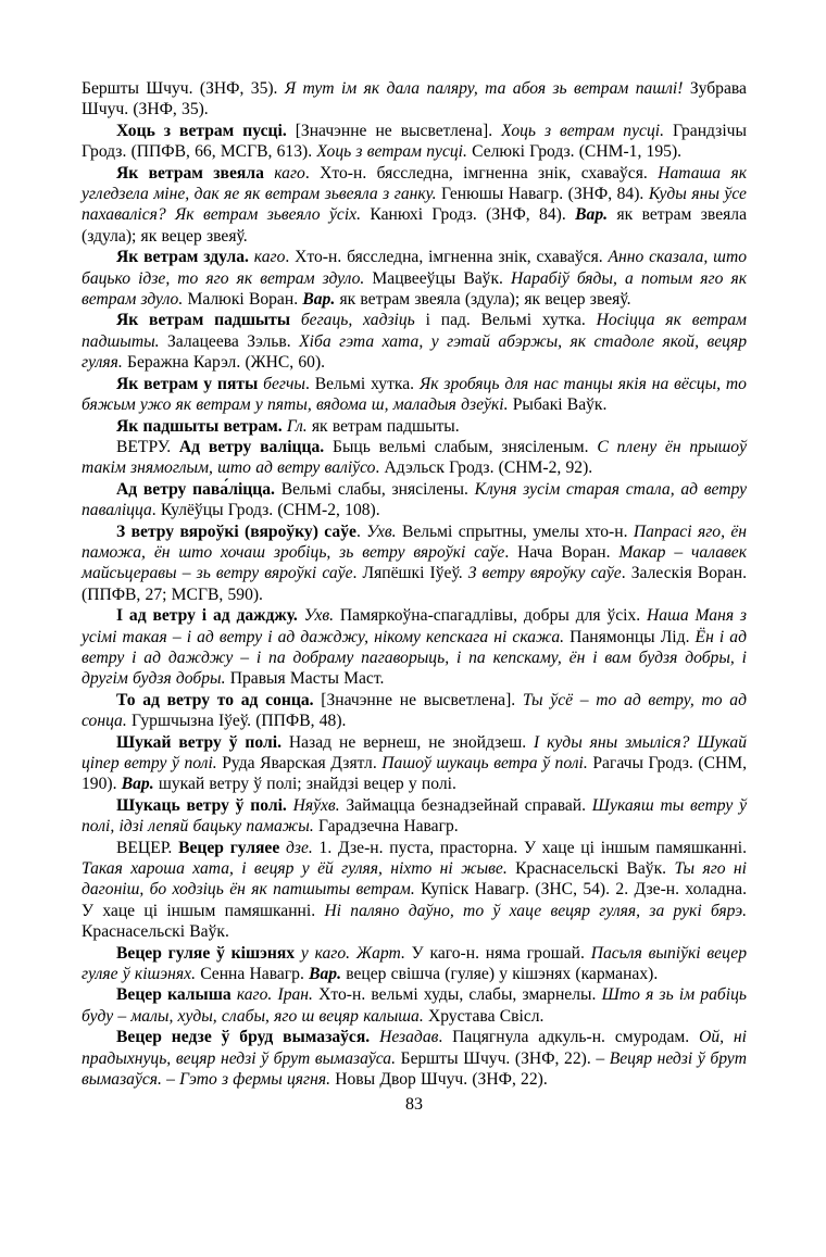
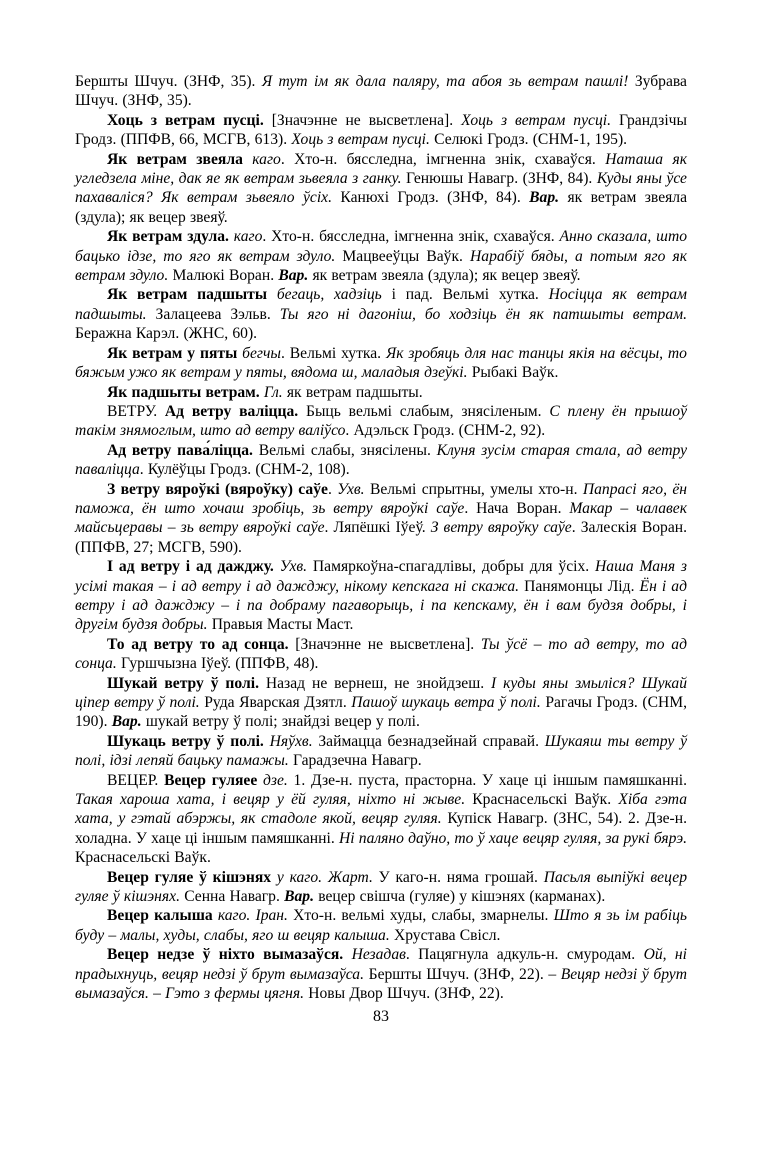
  Бершты Шчуч. (ЗНФ, 35). Я тут ім як дала паляру, та абоя зь ветрам пашлі! Зубрава Шчуч. (ЗНФ, 35).
  Хоць з ветрам пусці. [Значэнне не высветлена]. Хоць з ветрам пусці. Грандзічы Гродз. (ППФВ, 66, МСГВ, 613). Хоць з ветрам пусці. Селюкі Гродз. (СНМ-1, 195).
  Як ветрам звеяла каго. Хто-н. бясследна, імгненна знік, схаваўся. Наташа як угледзела міне, дак яе як ветрам зьвеяла з ганку. Генюшы Навагр. (ЗНФ, 84). Куды яны ўсе пахаваліся? Як ветрам зьвеяло ўсіх. Канюхі Гродз. (ЗНФ, 84). Вар. як ветрам звеяла (здула); як вецер звеяў.
  Як ветрам здула. каго. Хто-н. бясследна, імгненна знік, схаваўся. Анно сказала, што бацько ідзе, то яго як ветрам здуло. Мацвееўцы Ваўк. Нарабіў бяды, а потым яго як ветрам здуло. Малюкі Воран. Вар. як ветрам звеяла (здула); як вецер звеяў.
- Як ветрам падшыты бегаць, хадзіць і пад. Вельмі хутка. Носіцца як ветрам падшыты. Залацеева Зэльв. Хіба гэта хата, у гэтай абэржы, як стадоле якой, вецяр гуляя. Беражна Карэл. (ЖНС, 60).
+ Як ветрам падшыты бегаць, хадзіць і пад. Вельмі хутка. Носіцца як ветрам падшыты. Залацеева Зэльв. Ты яго ні дагоніш, бо ходзіць ён як патшыты ветрам. Беражна Карэл. (ЖНС, 60).
  Як ветрам у пяты бегчы. Вельмі хутка. Як зробяць для нас танцы якія на вёсцы, то бяжым ужо як ветрам у пяты, вядома ш, маладыя дзеўкі. Рыбакі Ваўк.
  Як падшыты ветрам. Гл. як ветрам падшыты.
  ВЕТРУ. Ад ветру валіцца. Быць вельмі слабым, знясіленым. С плену ён прышоў такім знямоглым, што ад ветру валіўсо. Адэльск Гродз. (СНМ-2, 92).
  Ад ветру пава́ліцца. Вельмі слабы, знясілены. Клуня зусім старая стала, ад ветру паваліцца. Кулёўцы Гродз. (СНМ-2, 108).
  З ветру вяроўкі (вяроўку) саўе. Ухв. Вельмі спрытны, умелы хто-н. Папрасі яго, ён паможа, ён што хочаш зробіць, зь ветру вяроўкі саўе. Нача Воран. Макар – чалавек майсьцеравы – зь ветру вяроўкі саўе. Ляпёшкі Іўеў. З ветру вяроўку саўе. Залескія Воран. (ППФВ, 27; МСГВ, 590).
  І ад ветру і ад дажджу. Ухв. Памяркоўна-спагадлівы, добры для ўсіх. Наша Маня з усімі такая – і ад ветру і ад дажджу, нікому кепскага ні скажа. Панямонцы Лід. Ён і ад ветру і ад дажджу – і па добраму пагаворыць, і па кепскаму, ён і вам будзя добры, і другім будзя добры. Правыя Масты Маст.
  То ад ветру то ад сонца. [Значэнне не высветлена]. Ты ўсё – то ад ветру, то ад сонца. Гуршчызна Іўеў. (ППФВ, 48).
  Шукай ветру ў полі. Назад не вернеш, не знойдзеш. І куды яны змыліся? Шукай ціпер ветру ў полі. Руда Яварская Дзятл. Пашоў шукаць ветра ў полі. Рагачы Гродз. (СНМ, 190). Вар. шукай ветру ў полі; знайдзі вецер у полі.
  Шукаць ветру ў полі. Няўхв. Займацца безнадзейнай справай. Шукаяш ты ветру ў полі, ідзі лепяй бацьку памажы. Гарадзечна Навагр.
- ВЕЦЕР. Вецер гуляее дзе. 1. Дзе-н. пуста, прасторна. У хаце ці іншым памяшканні. Такая хароша хата, і вецяр у ёй гуляя, ніхто ні жыве. Краснасельскі Ваўк. Ты яго ні дагоніш, бо ходзіць ён як патшыты ветрам. Купіск Навагр. (ЗНС, 54). 2. Дзе-н. холадна. У хаце ці іншым памяшканні. Ні паляно даўно, то ў хаце вецяр гуляя, за рукі бярэ. Краснасельскі Ваўк.
+ ВЕЦЕР. Вецер гуляее дзе. 1. Дзе-н. пуста, прасторна. У хаце ці іншым памяшканні. Такая хароша хата, і вецяр у ёй гуляя, ніхто ні жыве. Краснасельскі Ваўк. Хіба гэта хата, у гэтай абэржы, як стадоле якой, вецяр гуляя. Купіск Навагр. (ЗНС, 54). 2. Дзе-н. холадна. У хаце ці іншым памяшканні. Ні паляно даўно, то ў хаце вецяр гуляя, за рукі бярэ. Краснасельскі Ваўк.
  Вецер гуляе ў кішэнях у каго. Жарт. У каго-н. няма грошай. Пасьля выпіўкі вецер гуляе ў кішэнях. Сенна Навагр. Вар. вецер свішча (гуляе) у кішэнях (карманах).
  Вецер калыша каго. Іран. Хто-н. вельмі худы, слабы, змарнелы. Што я зь ім рабіць буду – малы, худы, слабы, яго ш вецяр калыша. Хрустава Свісл.
- Вецер недзе ў бруд вымазаўся. Незадав. Пацягнула адкуль-н. смуродам. Ой, ні прадыхнуць, вецяр недзі ў брут вымазаўса. Бершты Шчуч. (ЗНФ, 22). – Вецяр недзі ў брут вымазаўся. – Гэто з фермы цягня. Новы Двор Шчуч. (ЗНФ, 22).
+ Вецер недзе ў ніхто вымазаўся. Незадав. Пацягнула адкуль-н. смуродам. Ой, ні прадыхнуць, вецяр недзі ў брут вымазаўса. Бершты Шчуч. (ЗНФ, 22). – Вецяр недзі ў брут вымазаўся. – Гэто з фермы цягня. Новы Двор Шчуч. (ЗНФ, 22).
  83
